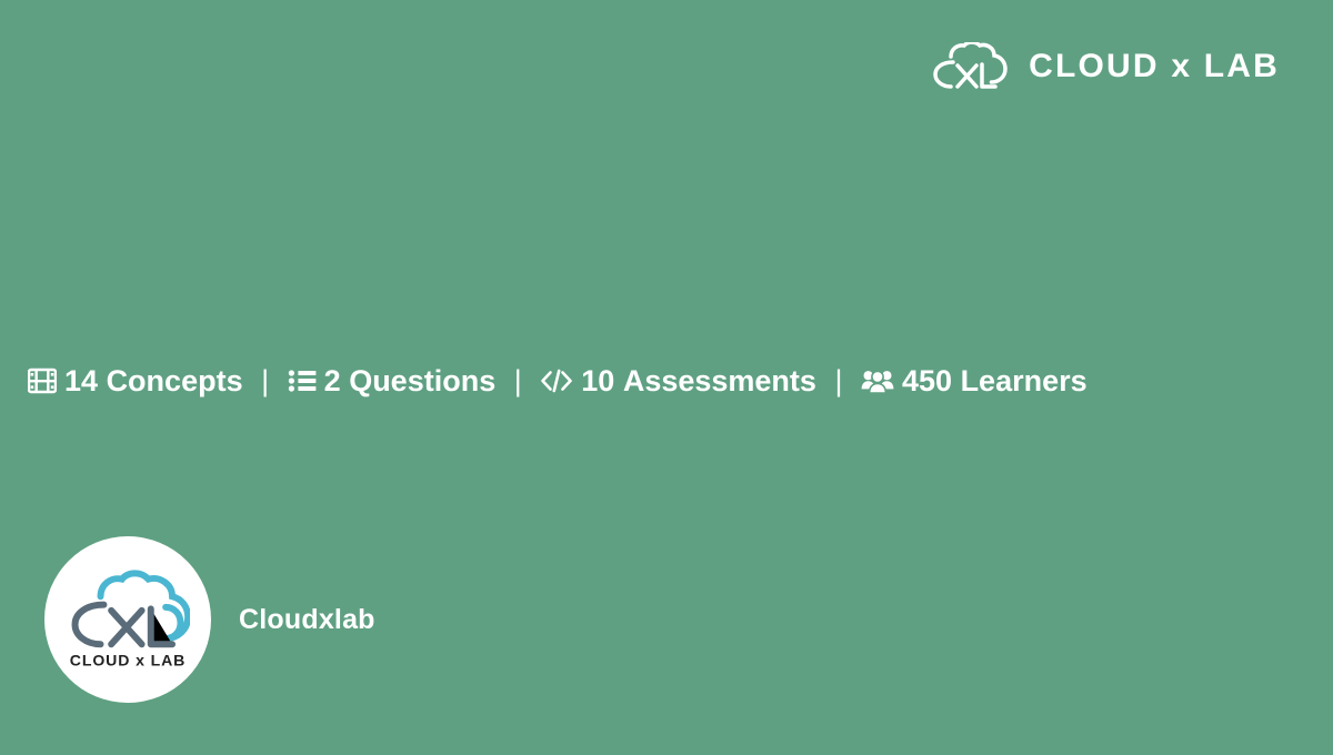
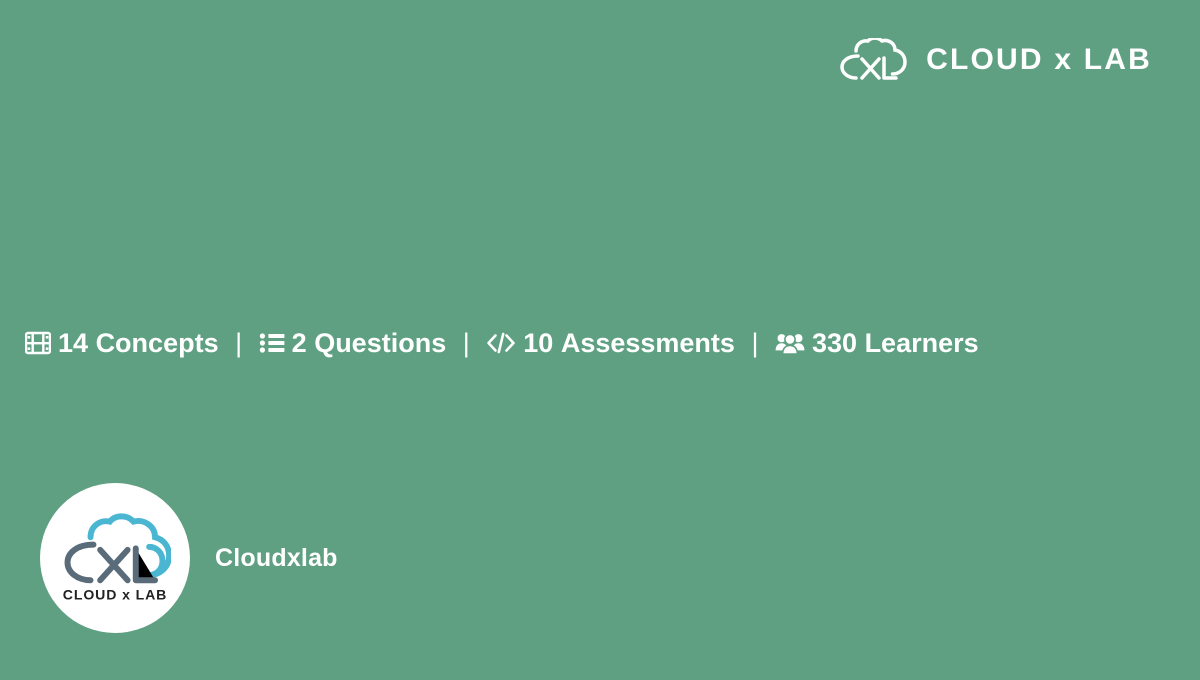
  CLOUD x LAB
- 14 Concepts | 2 Questions | 10 Assessments | 450 Learners
+ 14 Concepts | 2 Questions | 10 Assessments | 330 Learners
  CLOUD x LAB
  Cloudxlab
